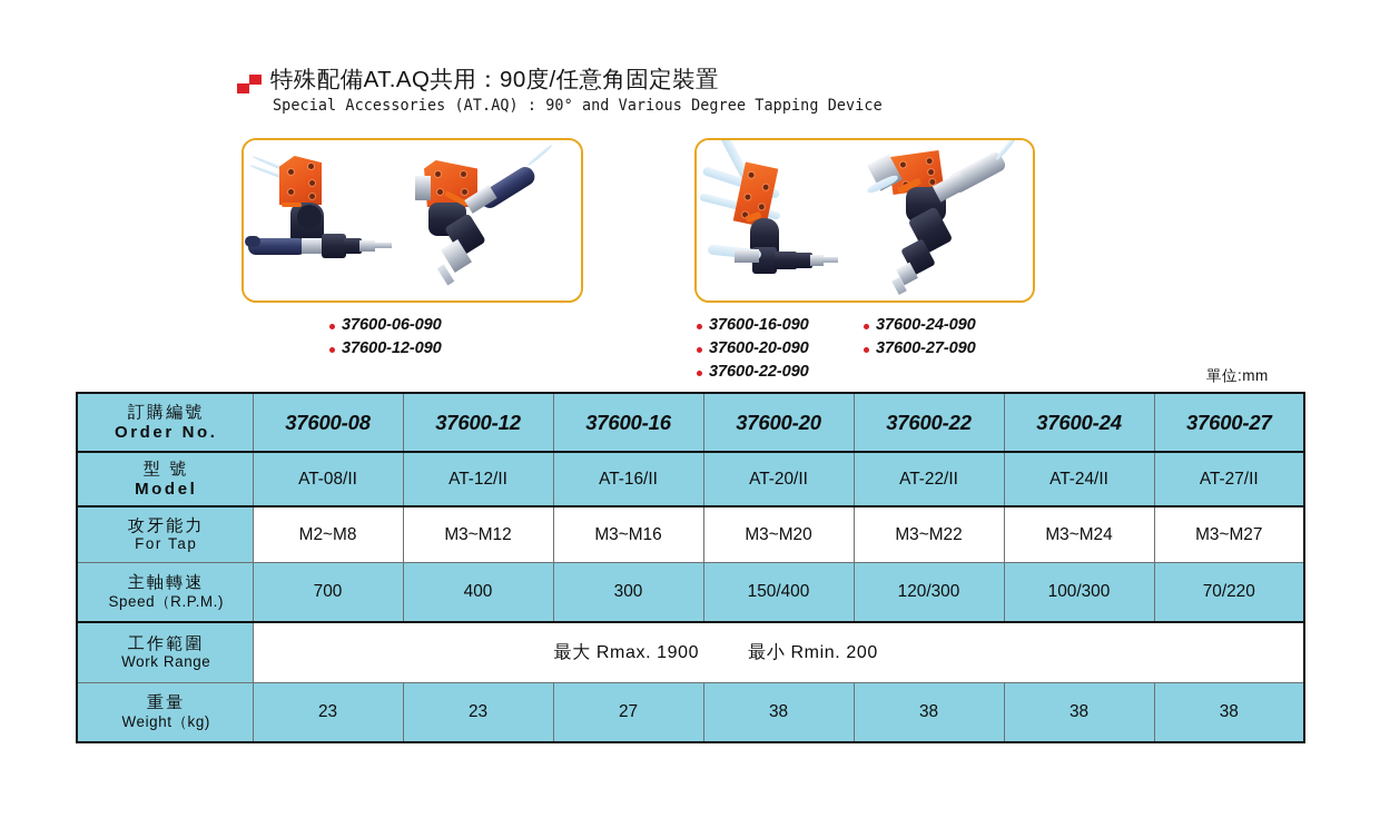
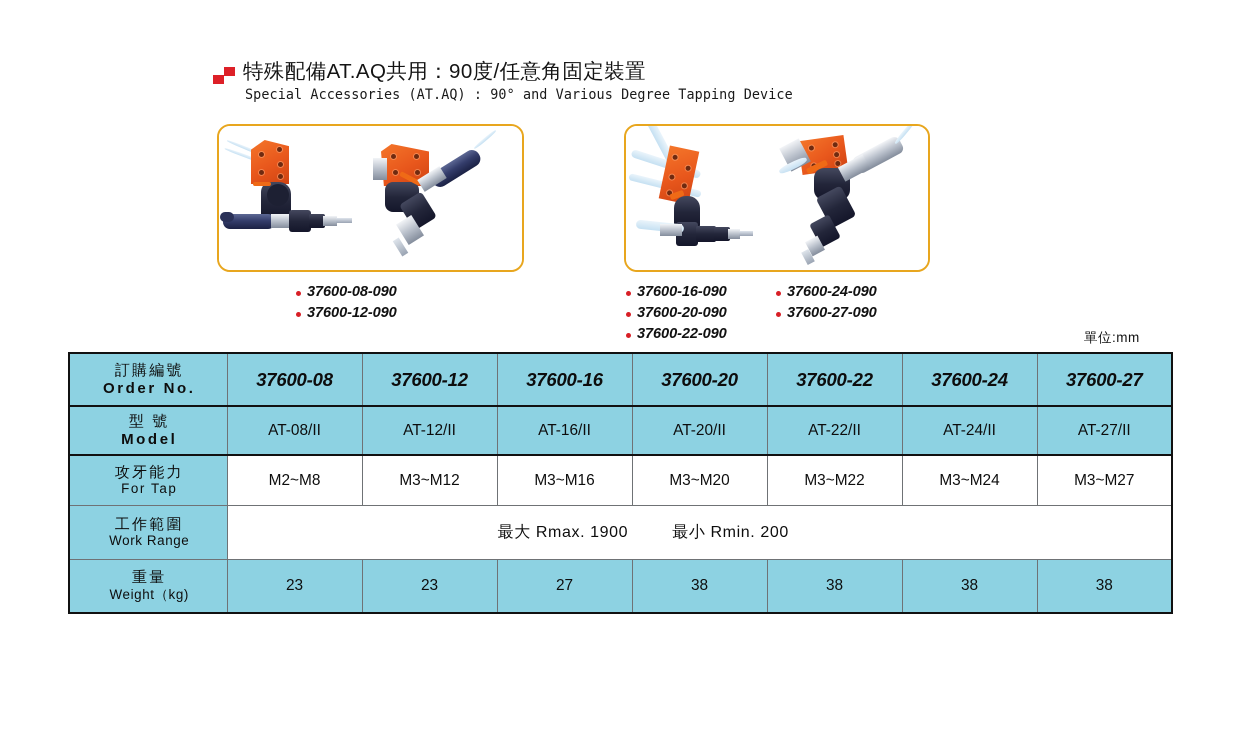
  特殊配備AT.AQ共用：90度/任意角固定裝置
  Special Accessories (AT.AQ) : 90° and Various Degree Tapping Device
- 37600-06-090
+ 37600-08-090
  37600-12-090
  37600-16-090
  37600-20-090
  37600-22-090
  37600-24-090
  37600-27-090
  單位:mm
  訂購編號 Order No.	37600-08	37600-12	37600-16	37600-20	37600-22	37600-24	37600-27
  型 號 Model	AT-08/II	AT-12/II	AT-16/II	AT-20/II	AT-22/II	AT-24/II	AT-27/II
  攻牙能力 For Tap	M2~M8	M3~M12	M3~M16	M3~M20	M3~M22	M3~M24	M3~M27
- 主軸轉速 Speed（R.P.M.)	700	400	300	150/400	120/300	100/300	70/220
  工作範圍 Work Range	最大 Rmax. 1900 最小 Rmin. 200
  重量 Weight（kg)	23	23	27	38	38	38	38
